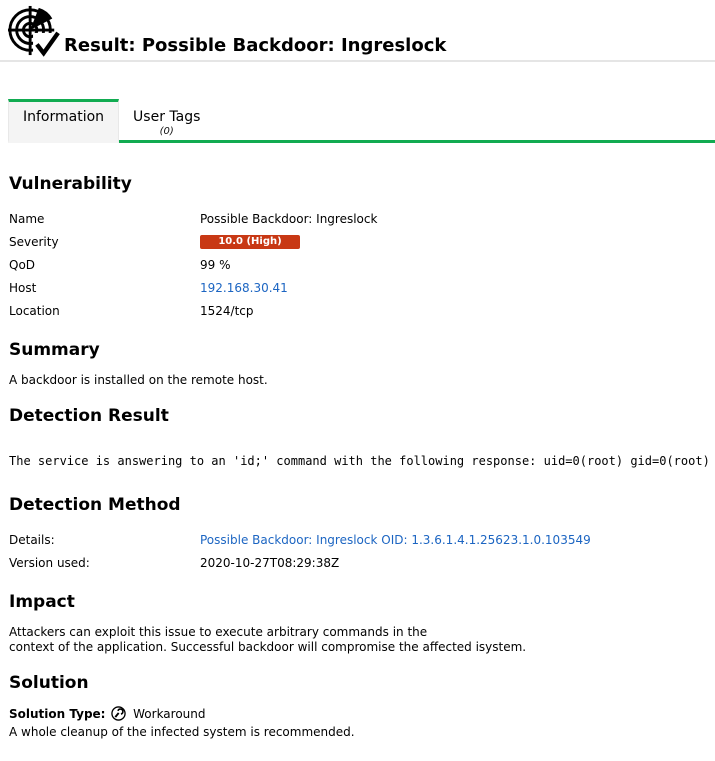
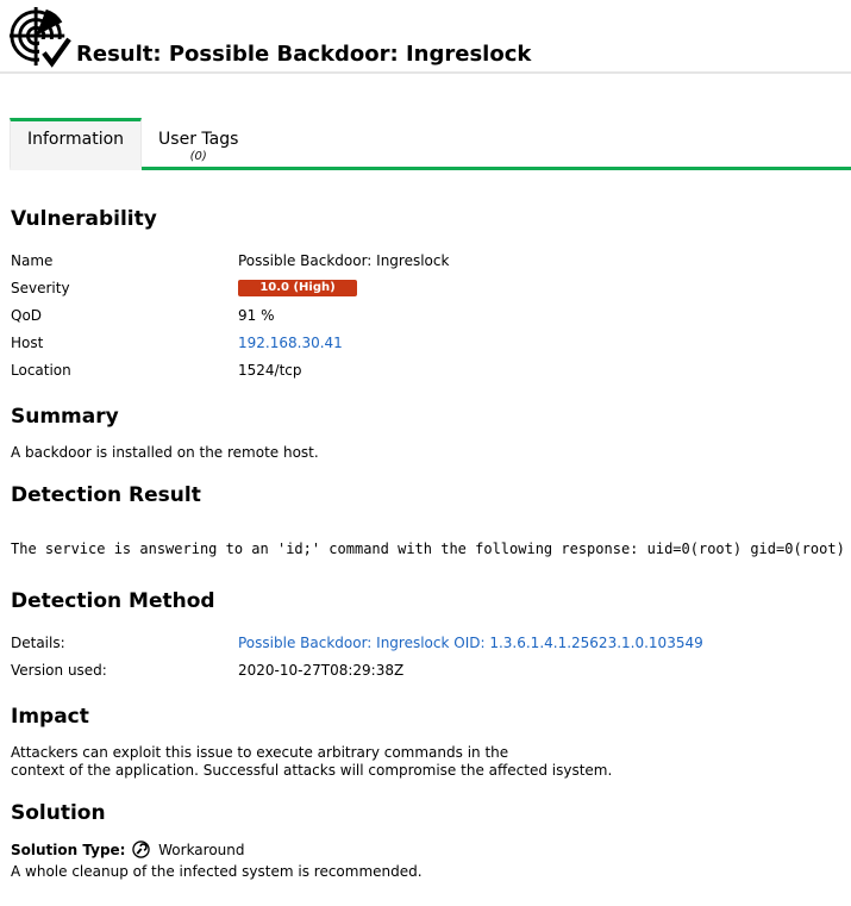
  Result: Possible Backdoor: Ingreslock
  Information
  User Tags
  (0)
  Vulnerability
  Name	Possible Backdoor: Ingreslock
  Severity	10.0 (High)
- QoD	99 %
+ QoD	91 %
  Host	192.168.30.41
  Location	1524/tcp
  Summary
  A backdoor is installed on the remote host.
  Detection Result
  The service is answering to an 'id;' command with the following response: uid=0(root) gid=0(root)
  Detection Method
  Details:	Possible Backdoor: Ingreslock OID: 1.3.6.1.4.1.25623.1.0.103549
  Version used:	2020-10-27T08:29:38Z
  Impact
  Attackers can exploit this issue to execute arbitrary commands in the
- context of the application. Successful backdoor will compromise the affected isystem.
+ context of the application. Successful attacks will compromise the affected isystem.
  Solution
  Solution Type: Workaround
  A whole cleanup of the infected system is recommended.
